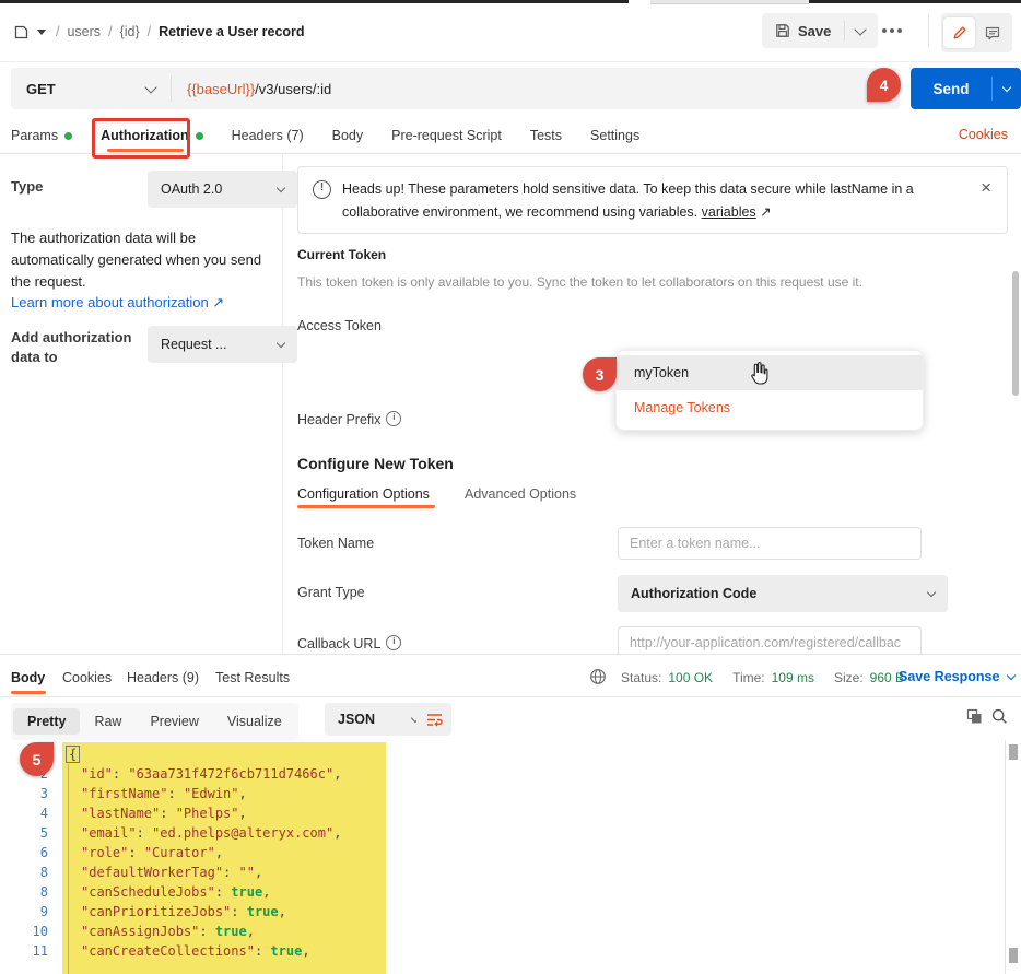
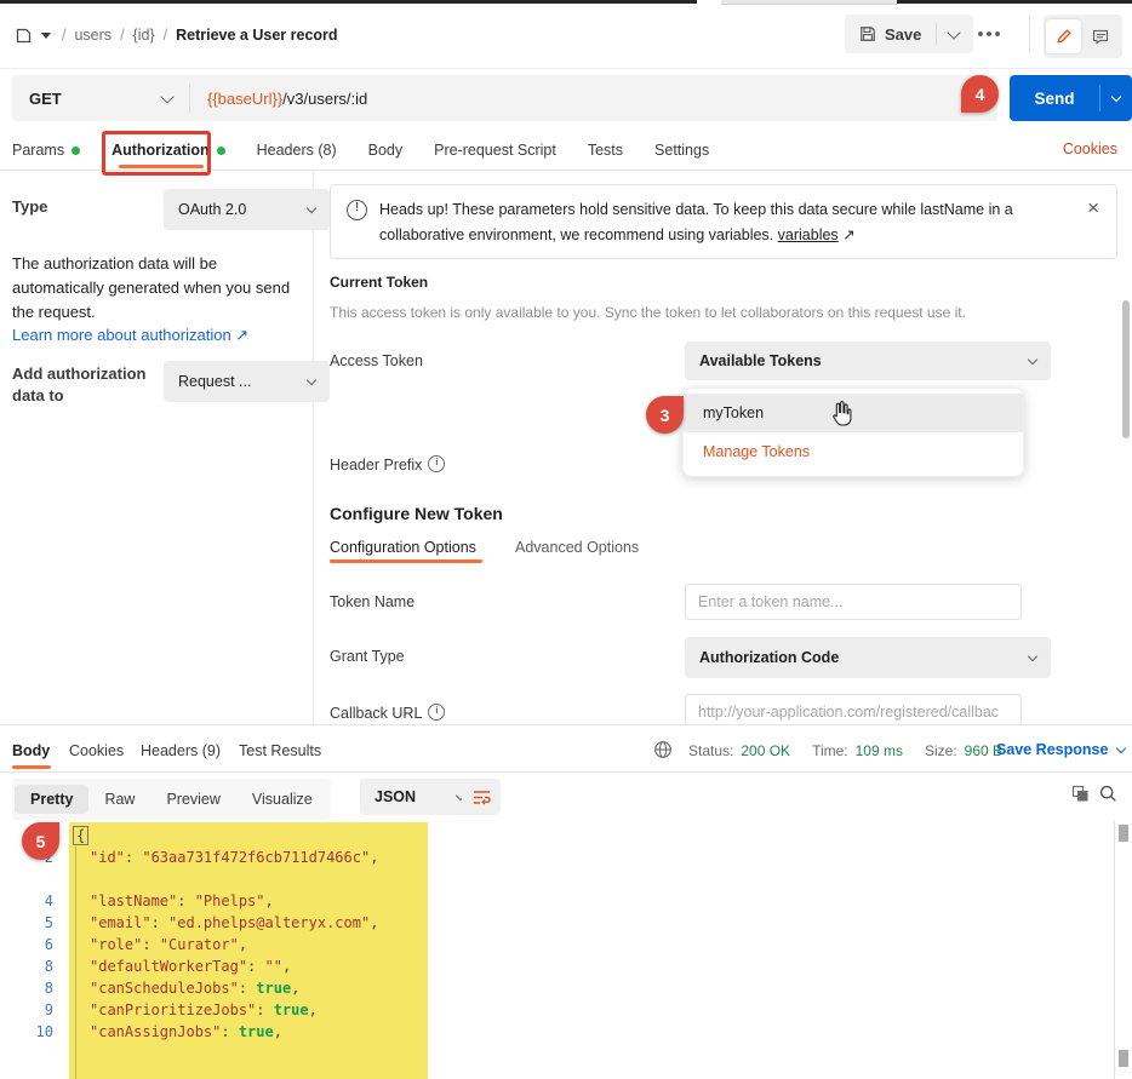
  /
  users
  /
  {id}
  /
  Retrieve a User record
  Save
  GET
  {{baseUrl}}
  /v3/users/:id
  Send
  4
  Params
  Authorization
- Headers (7)
+ Headers (8)
  Body
  Pre-request Script
  Tests
  Settings
  Cookies
  Type
  OAuth 2.0
  The authorization data will be automatically generated when you send the request.
  Learn more about authorization ↗
  Add authorization data to
  Request ...
  Heads up! These parameters hold sensitive data. To keep this data secure while lastName in a
  collaborative environment, we recommend using variables. variables ↗
  ×
  Current Token
- This token token is only available to you. Sync the token to let collaborators on this request use it.
+ This access token is only available to you. Sync the token to let collaborators on this request use it.
  Access Token
+ Available Tokens
  Header Prefix
  Configure New Token
  Configuration Options
  Advanced Options
  Token Name
  Enter a token name...
  Grant Type
  Authorization Code
  Callback URL
  http://your-application.com/registered/callbac
  myToken
  Manage Tokens
  3
  Body
  Cookies
  Headers (9)
  Test Results
  Status:
- 100 OK
+ 200 OK
  Time:
  109 ms
  Size:
  960 B
  Save Response
  Pretty
  Raw
  Preview
  Visualize
  JSON
  "id": "63aa731f472f6cb711d7466c",
- 3 "firstName": "Edwin",
  4 "lastName": "Phelps",
  5 "email": "ed.phelps@alteryx.com",
  6 "role": "Curator",
  8 "defaultWorkerTag": "",
  8 "canScheduleJobs": true,
  9 "canPrioritizeJobs": true,
  10 "canAssignJobs": true,
- 11 "canCreateCollections": true,
  5
